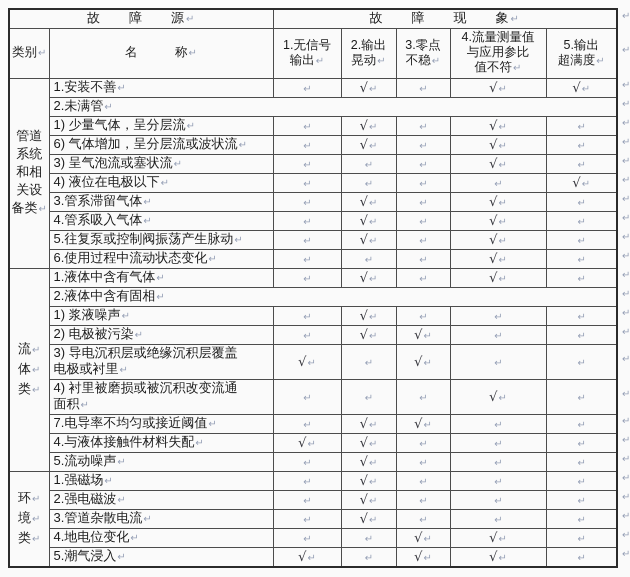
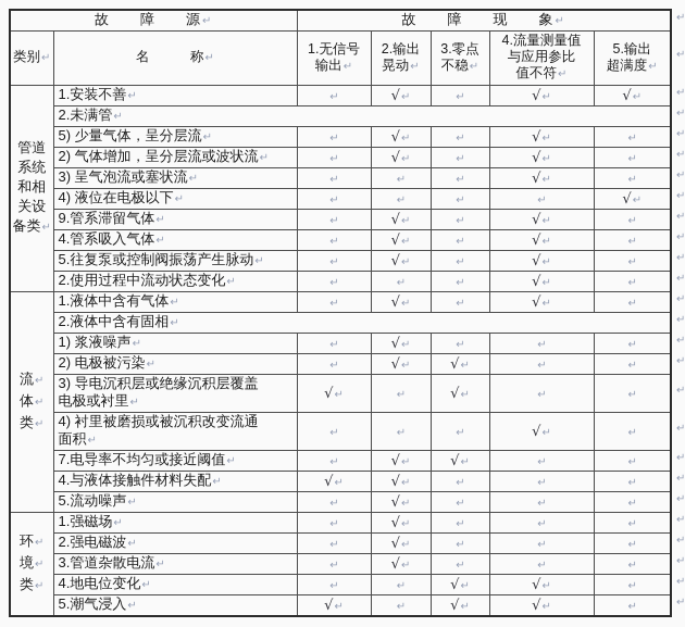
  故 障 源↵	故 障 现 象↵
  类别↵	名 称↵	1.无信号 输出↵	2.输出 晃动↵	3.零点 不稳↵	4.流量测量值 与应用参比 值不符↵	5.输出 超满度↵
  管道系统和相关设备类↵	1.安装不善↵	↵	√↵	↵	√↵	√↵
  2.未满管↵
- 1) 少量气体，呈分层流↵	↵	√↵	↵	√↵	↵
+ 5) 少量气体，呈分层流↵	↵	√↵	↵	√↵	↵
- 6) 气体增加，呈分层流或波状流↵	↵	√↵	↵	√↵	↵
+ 2) 气体增加，呈分层流或波状流↵	↵	√↵	↵	√↵	↵
  3) 呈气泡流或塞状流↵	↵	↵	↵	√↵	↵
  4) 液位在电极以下↵	↵	↵	↵	↵	√↵
- 3.管系滞留气体↵	↵	√↵	↵	√↵	↵
+ 9.管系滞留气体↵	↵	√↵	↵	√↵	↵
  4.管系吸入气体↵	↵	√↵	↵	√↵	↵
  5.往复泵或控制阀振荡产生脉动↵	↵	√↵	↵	√↵	↵
- 6.使用过程中流动状态变化↵	↵	↵	↵	√↵	↵
+ 2.使用过程中流动状态变化↵	↵	↵	↵	√↵	↵
  流↵体↵类↵	1.液体中含有气体↵	↵	√↵	↵	√↵	↵
  2.液体中含有固相↵
  1) 浆液噪声↵	↵	√↵	↵	↵	↵
  2) 电极被污染↵	↵	√↵	√↵	↵	↵
  3) 导电沉积层或绝缘沉积层覆盖 电极或衬里↵	√↵	↵	√↵	↵	↵
  4) 衬里被磨损或被沉积改变流通 面积↵	↵	↵	↵	√↵	↵
  7.电导率不均匀或接近阈值↵	↵	√↵	√↵	↵	↵
  4.与液体接触件材料失配↵	√↵	√↵	↵	↵	↵
  5.流动噪声↵	↵	√↵	↵	↵	↵
  环↵境↵类↵	1.强磁场↵	↵	√↵	↵	↵	↵
  2.强电磁波↵	↵	√↵	↵	↵	↵
  3.管道杂散电流↵	↵	√↵	↵	↵	↵
  4.地电位变化↵	↵	↵	√↵	√↵	↵
  5.潮气浸入↵	√↵	↵	√↵	√↵	↵
  ↵
  ↵
  ↵
  ↵
  ↵
  ↵
  ↵
  ↵
  ↵
  ↵
  ↵
  ↵
  ↵
  ↵
  ↵
  ↵
  ↵
  ↵
  ↵
  ↵
  ↵
  ↵
  ↵
  ↵
  ↵
  ↵
